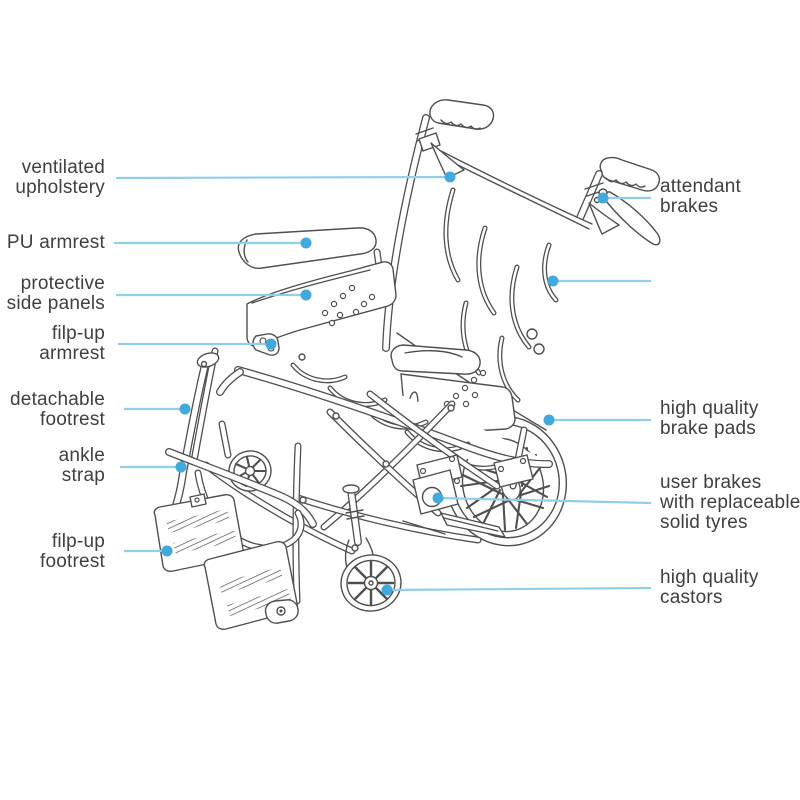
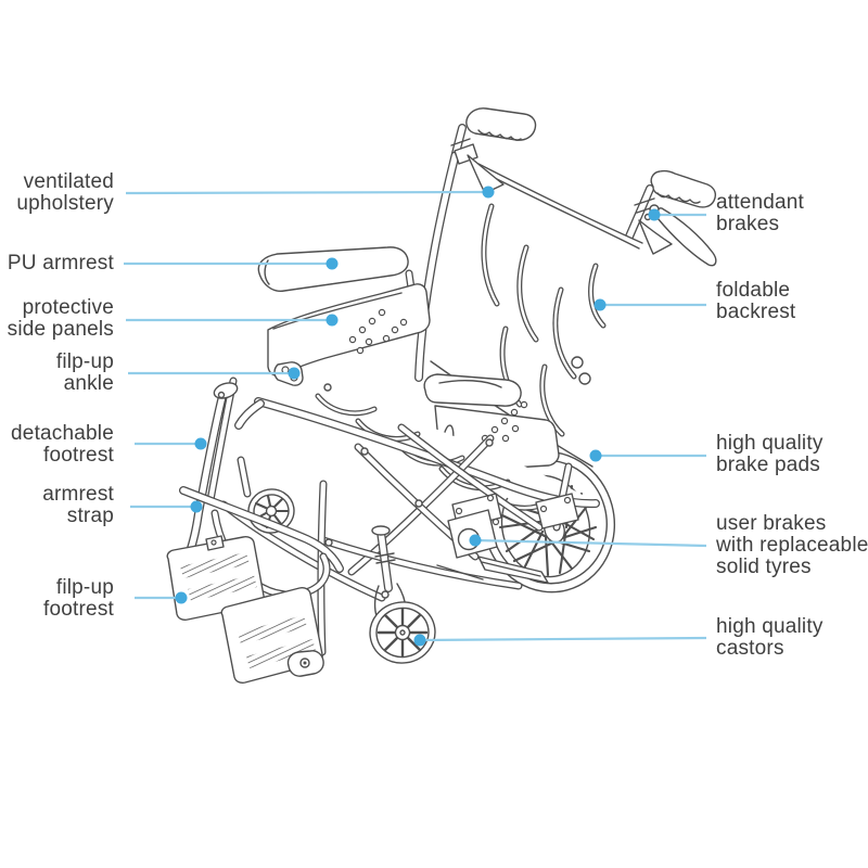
  ventilated
  upholstery
  PU armrest
  protective
  side panels
  filp-up
- armrest
+ ankle
  detachable
  footrest
- ankle
+ armrest
  strap
  filp-up
  footrest
  attendant
  brakes
+ foldable
+ backrest
  high quality
  brake pads
  user brakes
  with replaceable
  solid tyres
  high quality
  castors
